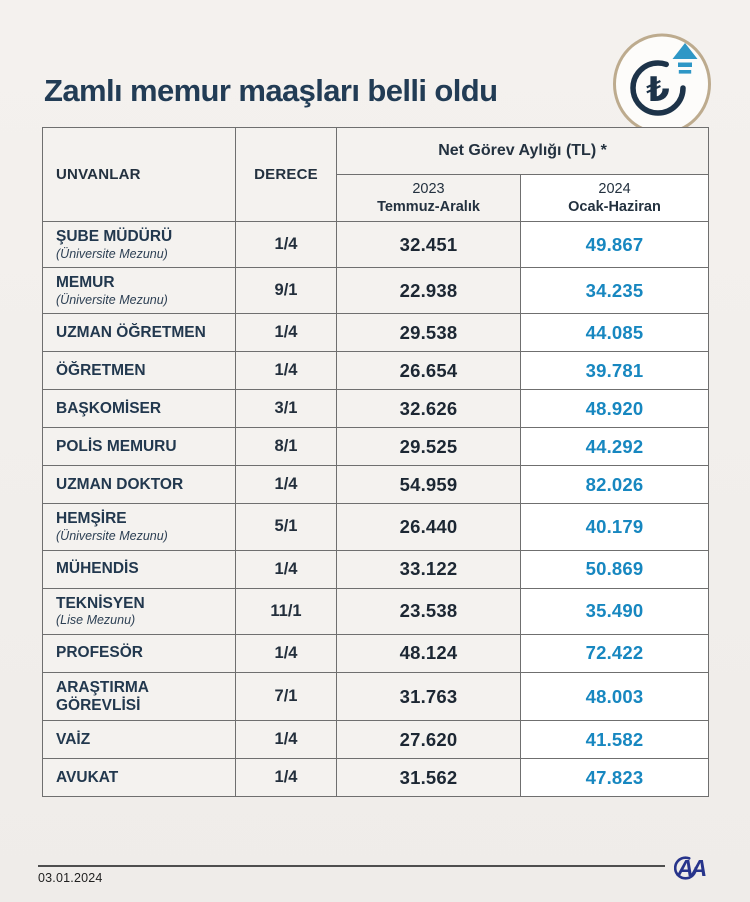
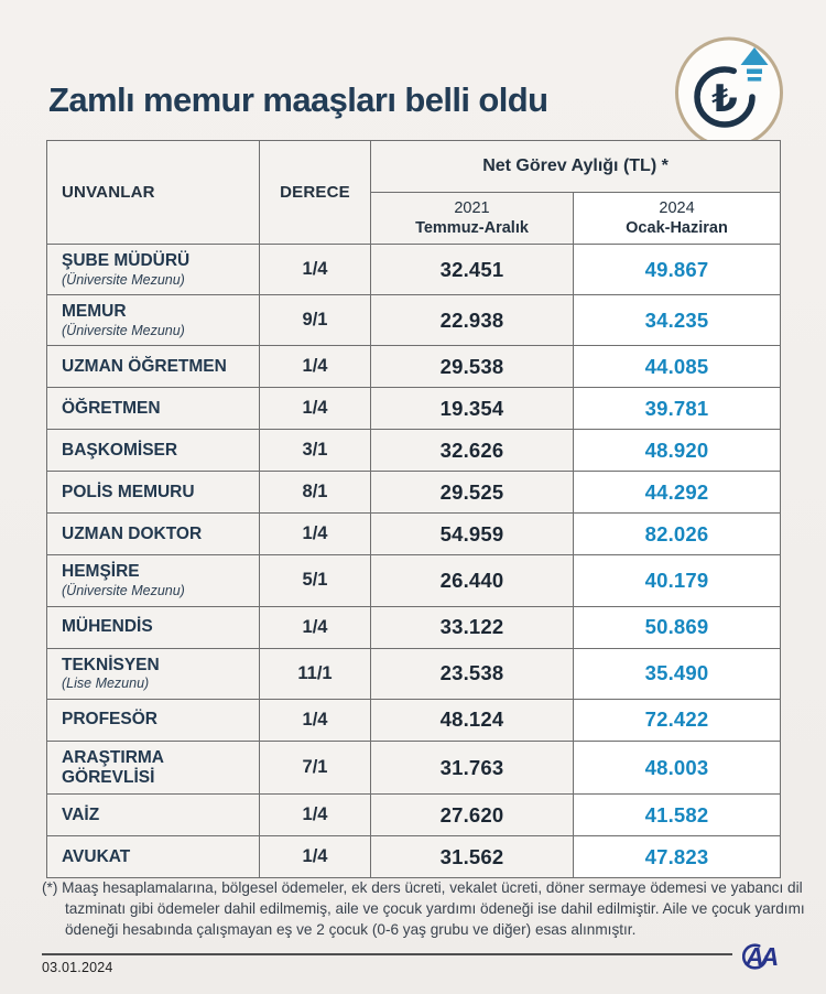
  Zamlı memur maaşları belli oldu
  ₺
  UNVANLAR	DERECE	Net Görev Aylığı (TL) *
- 2023 Temmuz-Aralık	2024 Ocak-Haziran
+ 2021 Temmuz-Aralık	2024 Ocak-Haziran
  ŞUBE MÜDÜRÜ(Üniversite Mezunu)	1/4	32.451	49.867
  MEMUR(Üniversite Mezunu)	9/1	22.938	34.235
  UZMAN ÖĞRETMEN	1/4	29.538	44.085
- ÖĞRETMEN	1/4	26.654	39.781
+ ÖĞRETMEN	1/4	19.354	39.781
  BAŞKOMİSER	3/1	32.626	48.920
  POLİS MEMURU	8/1	29.525	44.292
  UZMAN DOKTOR	1/4	54.959	82.026
  HEMŞİRE(Üniversite Mezunu)	5/1	26.440	40.179
  MÜHENDİS	1/4	33.122	50.869
  TEKNİSYEN(Lise Mezunu)	11/1	23.538	35.490
  PROFESÖR	1/4	48.124	72.422
  ARAŞTIRMA GÖREVLİSİ	7/1	31.763	48.003
  VAİZ	1/4	27.620	41.582
  AVUKAT	1/4	31.562	47.823
+ (*) Maaş hesaplamalarına, bölgesel ödemeler, ek ders ücreti, vekalet ücreti, döner sermaye ödemesi ve yabancı dil tazminatı gibi ödemeler dahil edilmemiş, aile ve çocuk yardımı ödeneği ise dahil edilmiştir. Aile ve çocuk yardımı ödeneği hesabında çalışmayan eş ve 2 çocuk (0-6 yaş grubu ve diğer) esas alınmıştır.
  03.01.2024
  AA
